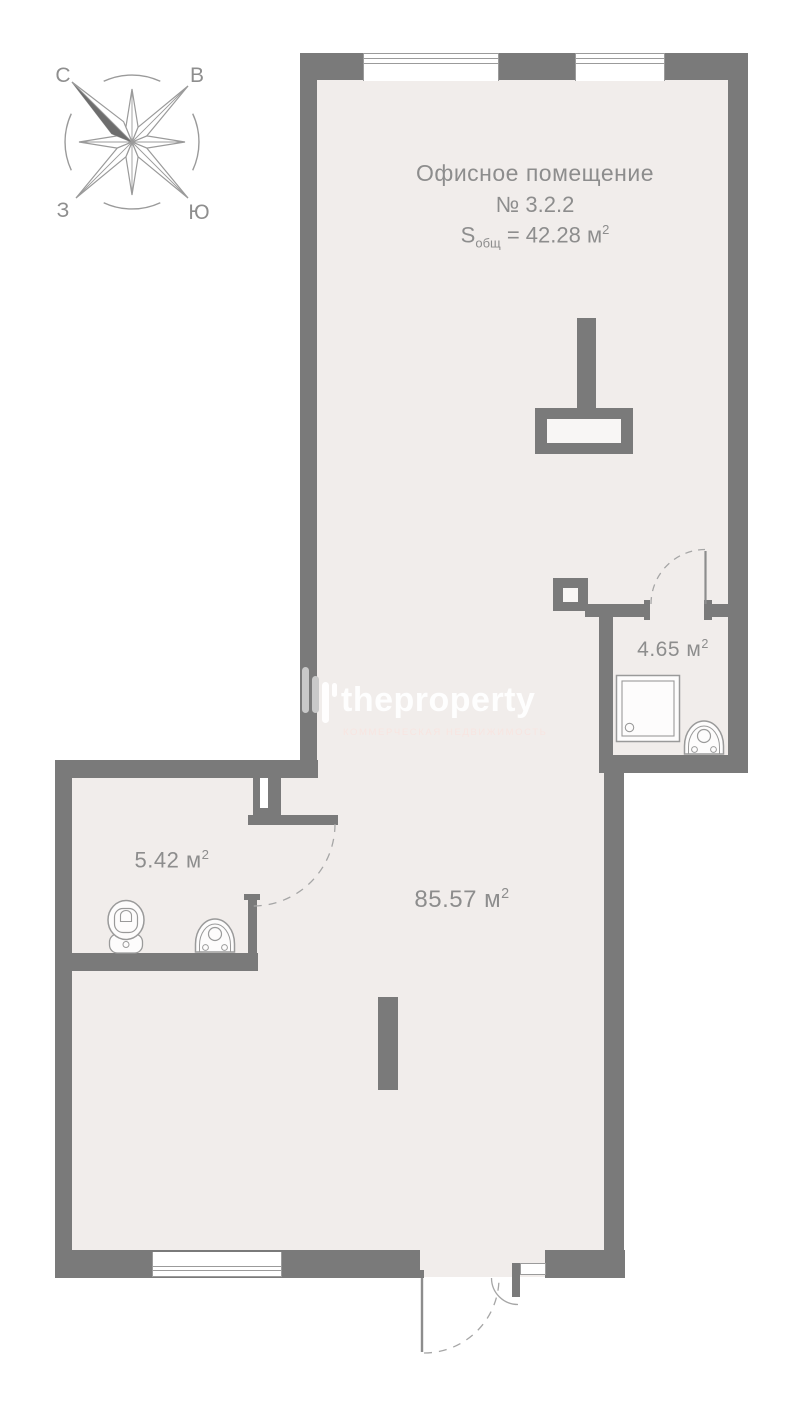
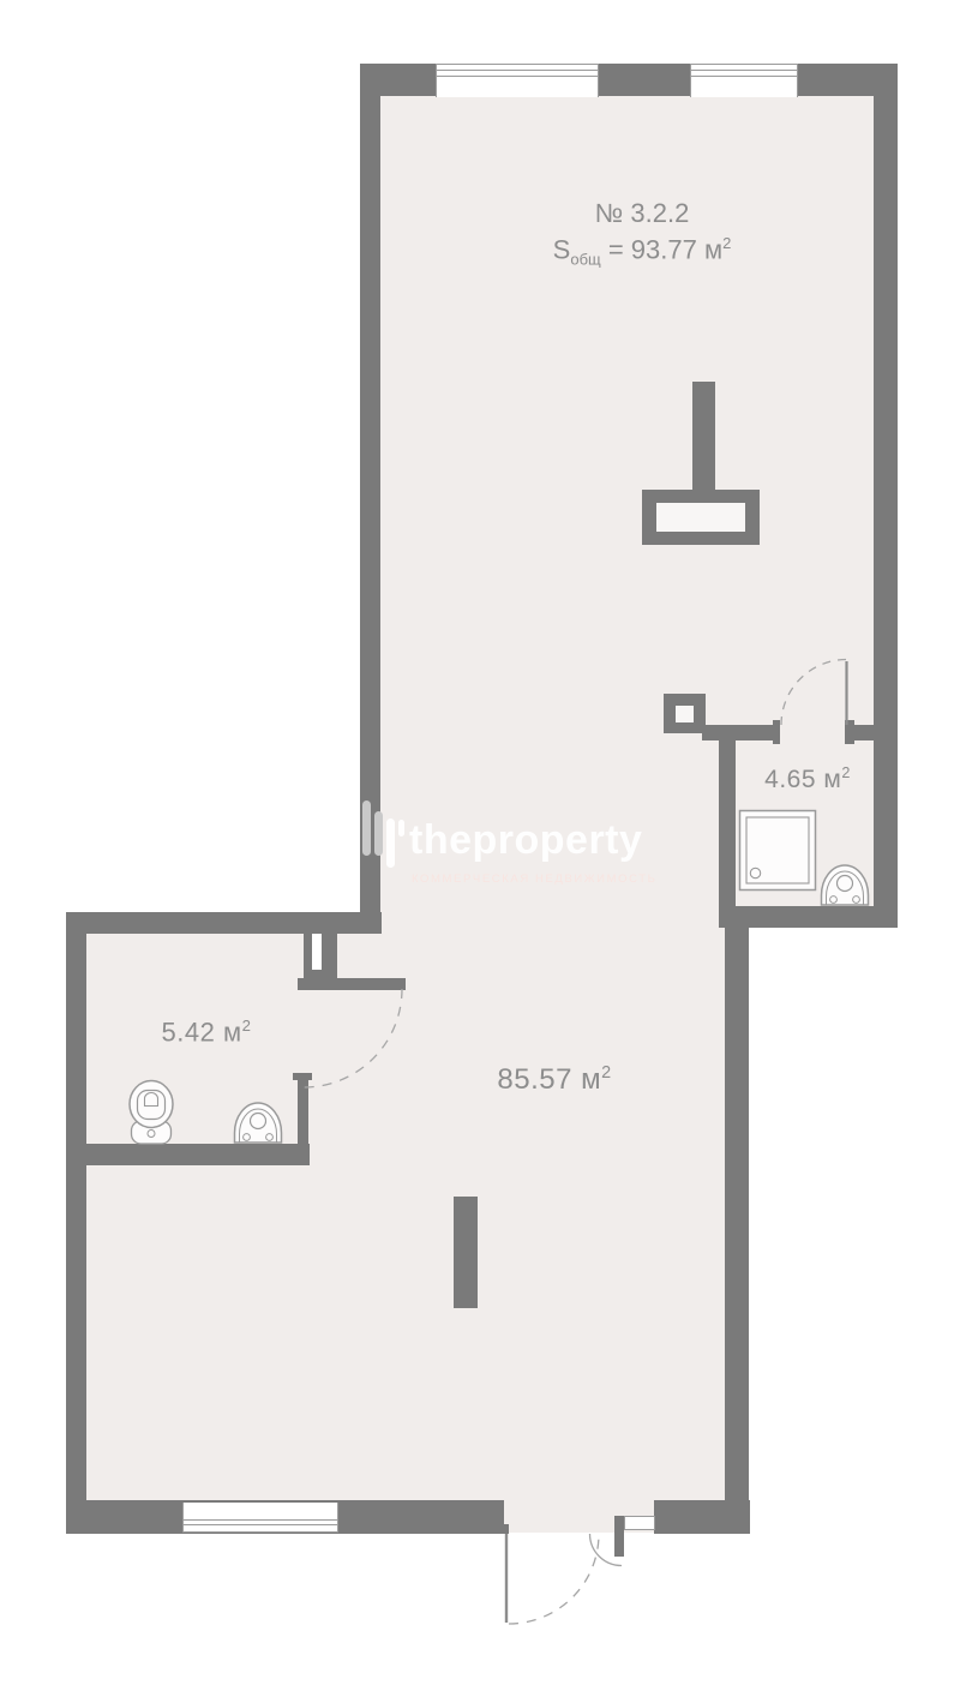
- С
- В
- З
- Ю
- Офисное помещение
  № 3.2.2
- Sобщ = 42.28 м2
+ Sобщ = 93.77 м2
  85.57 м2
  5.42 м2
  4.65 м2
